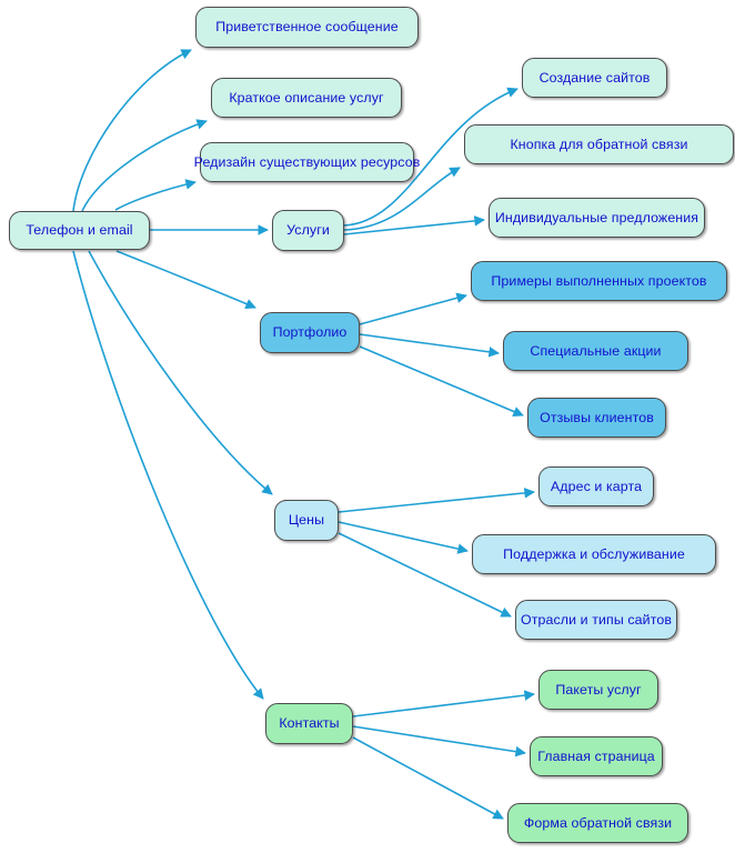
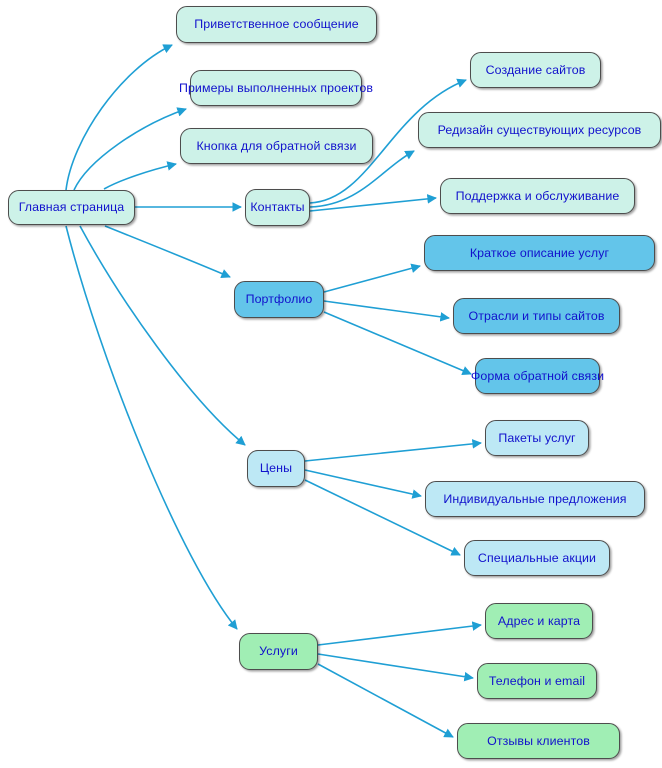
- Телефон и email
+ Главная страница
  Приветственное сообщение
- Краткое описание услуг
+ Примеры выполненных проектов
- Редизайн существующих ресурсов
+ Кнопка для обратной связи
- Услуги
+ Контакты
  Создание сайтов
- Кнопка для обратной связи
+ Редизайн существующих ресурсов
- Индивидуальные предложения
+ Поддержка и обслуживание
  Портфолио
- Примеры выполненных проектов
+ Краткое описание услуг
- Специальные акции
+ Отрасли и типы сайтов
- Отзывы клиентов
+ Форма обратной связи
  Цены
- Адрес и карта
+ Пакеты услуг
- Поддержка и обслуживание
+ Индивидуальные предложения
- Отрасли и типы сайтов
+ Специальные акции
- Контакты
+ Услуги
- Пакеты услуг
+ Адрес и карта
- Главная страница
+ Телефон и email
- Форма обратной связи
+ Отзывы клиентов
